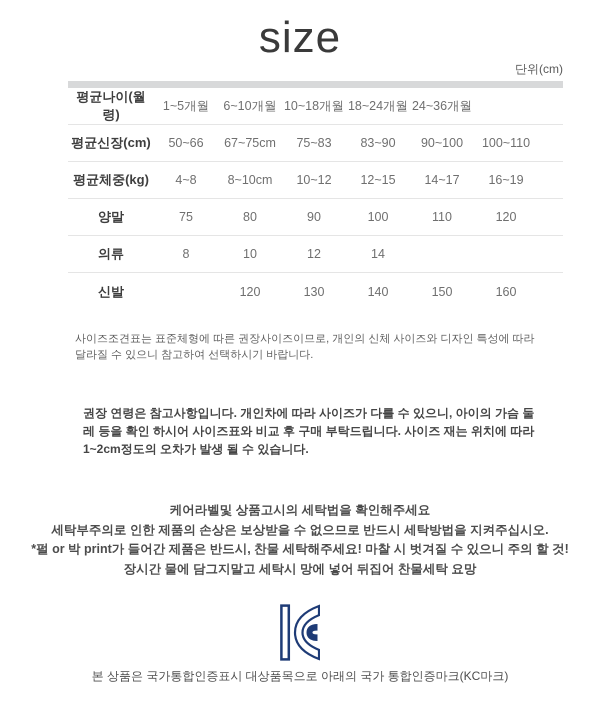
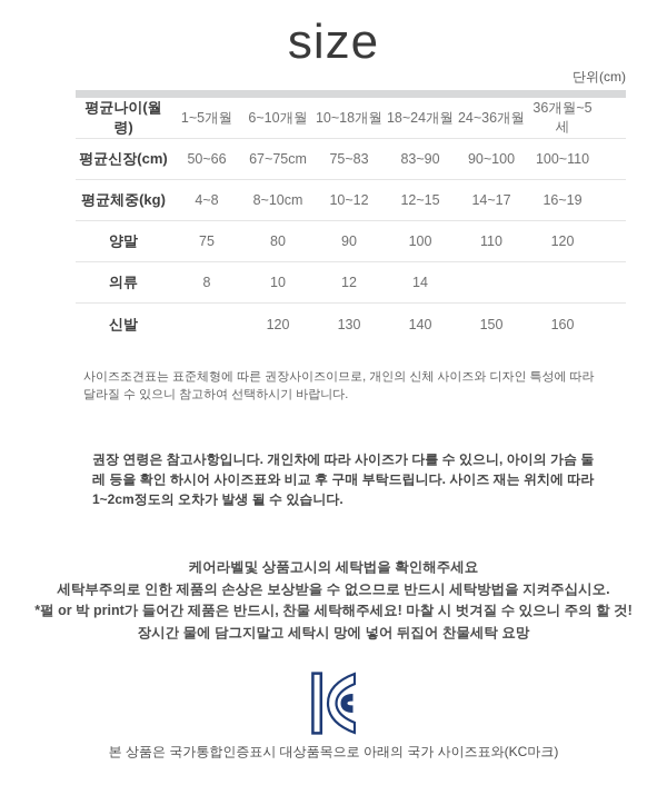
  size
  단위(cm)
  평균나이(월령)
  1~5개월
  6~10개월
  10~18개월
  18~24개월
  24~36개월
+ 36개월~5세
  평균신장(cm)
  50~66
  67~75cm
  75~83
  83~90
  90~100
  100~110
  평균체중(kg)
  4~8
  8~10cm
  10~12
  12~15
  14~17
  16~19
  양말
  75
  80
  90
  100
  110
  120
  의류
  8
  10
  12
  14
  신발
  120
  130
  140
  150
  160
  사이즈조견표는 표준체형에 따른 권장사이즈이므로, 개인의 신체 사이즈와 디자인 특성에 따라 달라질 수 있으니 참고하여 선택하시기 바랍니다.
  권장 연령은 참고사항입니다. 개인차에 따라 사이즈가 다를 수 있으니, 아이의 가슴 둘레 등을 확인 하시어 사이즈표와 비교 후 구매 부탁드립니다. 사이즈 재는 위치에 따라 1~2cm정도의 오차가 발생 될 수 있습니다.
  케어라벨및 상품고시의 세탁법을 확인해주세요
  세탁부주의로 인한 제품의 손상은 보상받을 수 없으므로 반드시 세탁방법을 지켜주십시오.
  *펄 or 박 print가 들어간 제품은 반드시, 찬물 세탁해주세요! 마찰 시 벗겨질 수 있으니 주의 할 것!
  장시간 물에 담그지말고 세탁시 망에 넣어 뒤집어 찬물세탁 요망
- 본 상품은 국가통합인증표시 대상품목으로 아래의 국가 통합인증마크(KC마크)
+ 본 상품은 국가통합인증표시 대상품목으로 아래의 국가 사이즈표와(KC마크)
